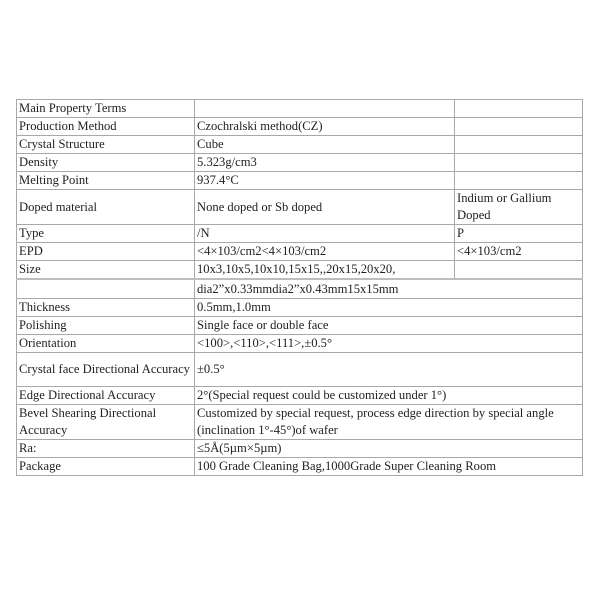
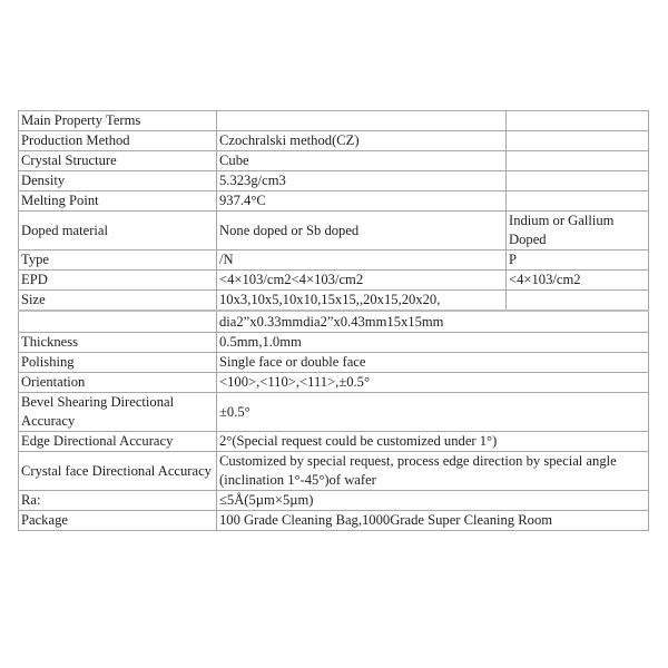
  Main Property Terms
  Production Method	Czochralski method(CZ)
  Crystal Structure	Cube
  Density	5.323g/cm3
  Melting Point	937.4°C
  Doped material	None doped or Sb doped	Indium or Gallium Doped
  Type	/N	P
  EPD	<4×103/cm2<4×103/cm2	<4×103/cm2
  Size	10x3,10x5,10x10,15x15,,20x15,20x20,
  	dia2”x0.33mmdia2”x0.43mm15x15mm
  Thickness	0.5mm,1.0mm
  Polishing	Single face or double face
  Orientation	<100>,<110>,<111>,±0.5°
- Crystal face Directional Accuracy	±0.5°
+ Bevel Shearing Directional Accuracy	±0.5°
  Edge Directional Accuracy	2°(Special request could be customized under 1°)
- Bevel Shearing Directional Accuracy	Customized by special request, process edge direction by special angle (inclination 1°-45°)of wafer
+ Crystal face Directional Accuracy	Customized by special request, process edge direction by special angle (inclination 1°-45°)of wafer
  Ra:	≤5Å(5µm×5µm)
  Package	100 Grade Cleaning Bag,1000Grade Super Cleaning Room
